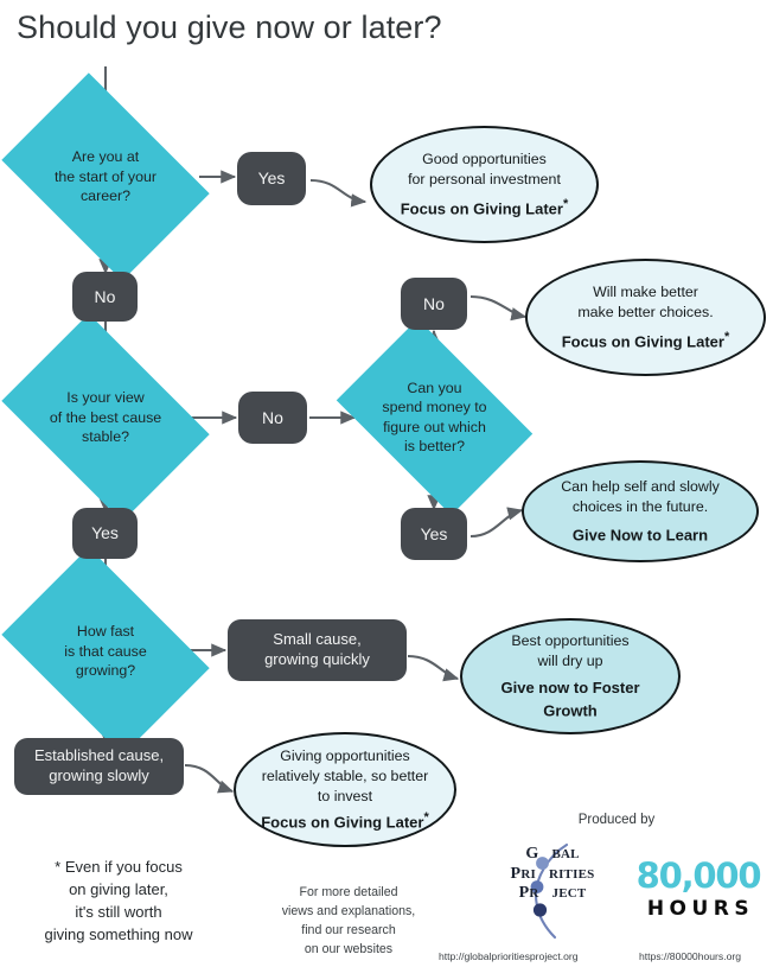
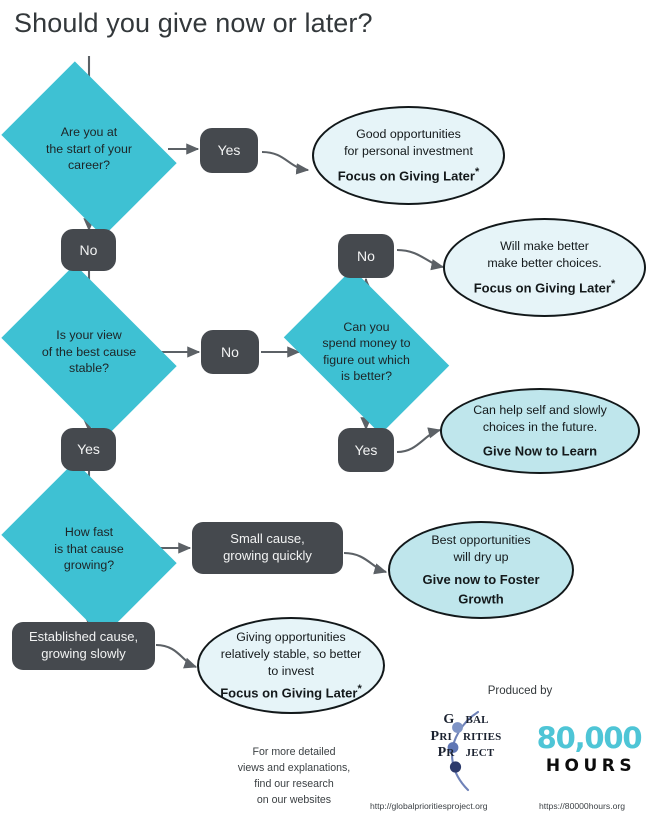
  Should you give now or later?
  Are you at
  the start of your
  career?
  Is your view
  of the best cause
  stable?
  Can you
  spend money to
  figure out which
  is better?
  How fast
  is that cause
  growing?
  Yes
  No
  No
  Yes
  No
  Yes
  Small cause,
  growing quickly
  Established cause,
  growing slowly
  Good opportunities
  for personal investment
  Focus on Giving Later*
  Will make better
  make better choices.
  Focus on Giving Later*
  Can help self and slowly
  choices in the future.
  Give Now to Learn
  Best opportunities
  will dry up
  Give now to Foster Growth
  Giving opportunities
  relatively stable, so better
  to invest
  Focus on Giving Later*
- * Even if you focus
- on giving later,
- it's still worth
- giving something now
  For more detailed
  views and explanations,
  find our research
  on our websites
  Produced by
  G BAL
  PRI RITIES
  PR JECT
  http://globalprioritiesproject.org
  80,000
  HOURS
  https://80000hours.org
